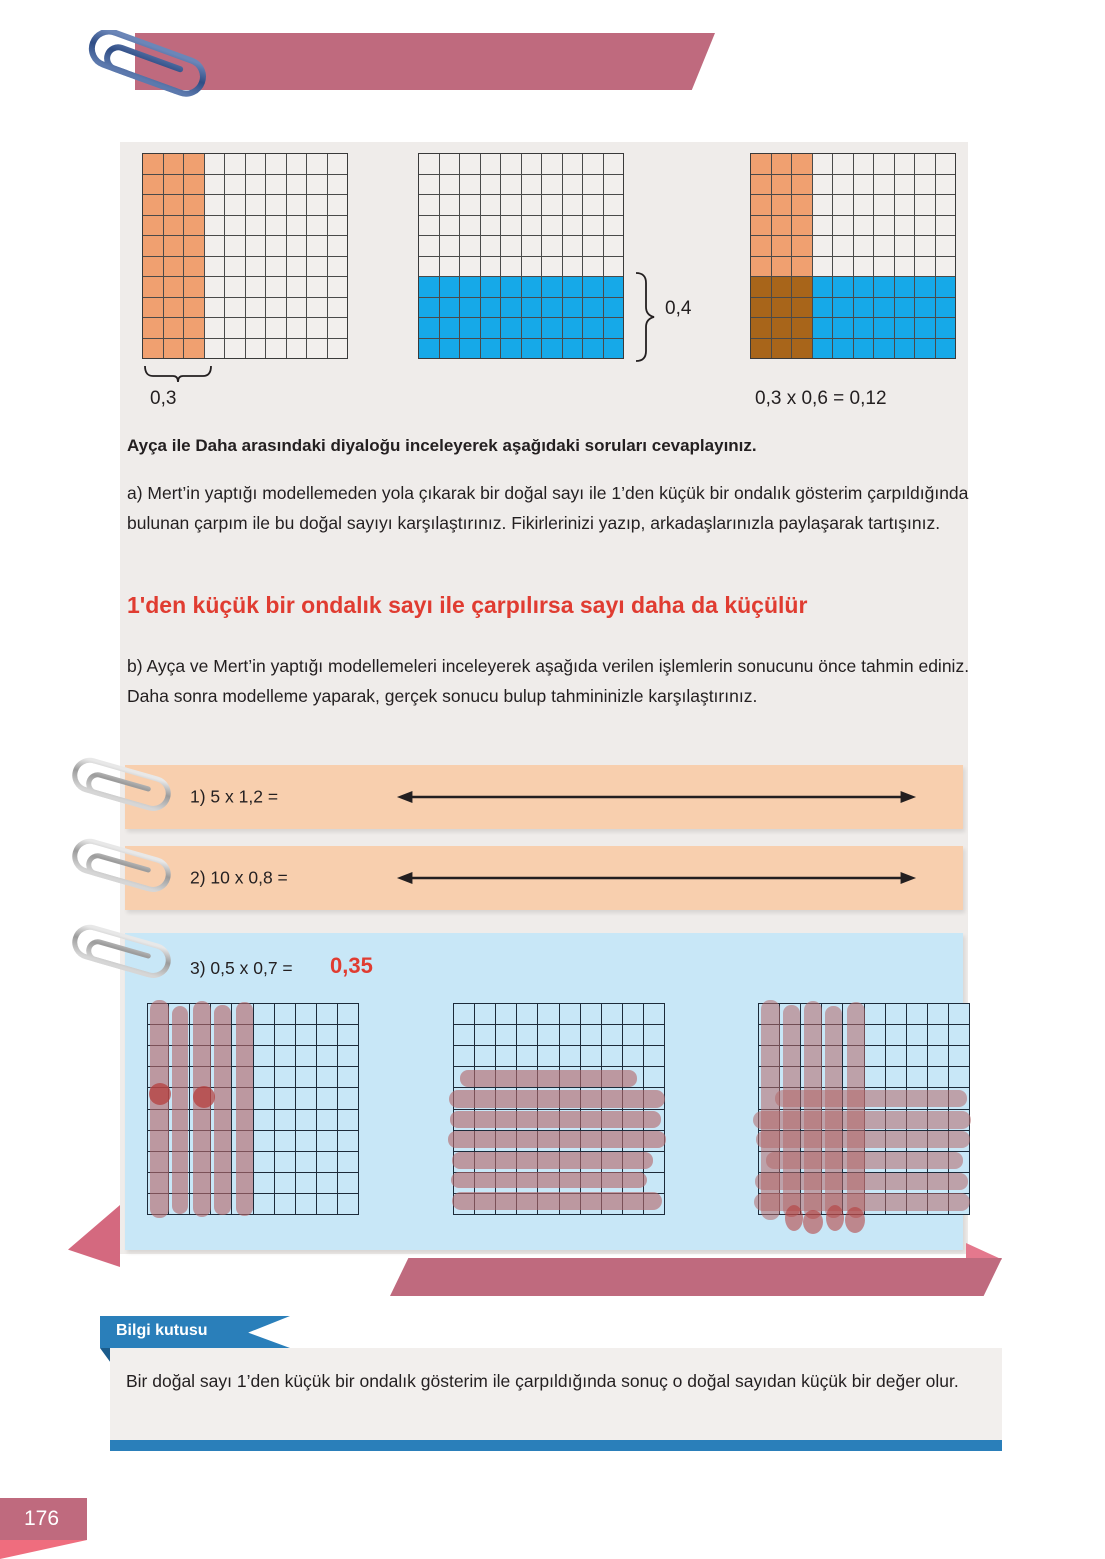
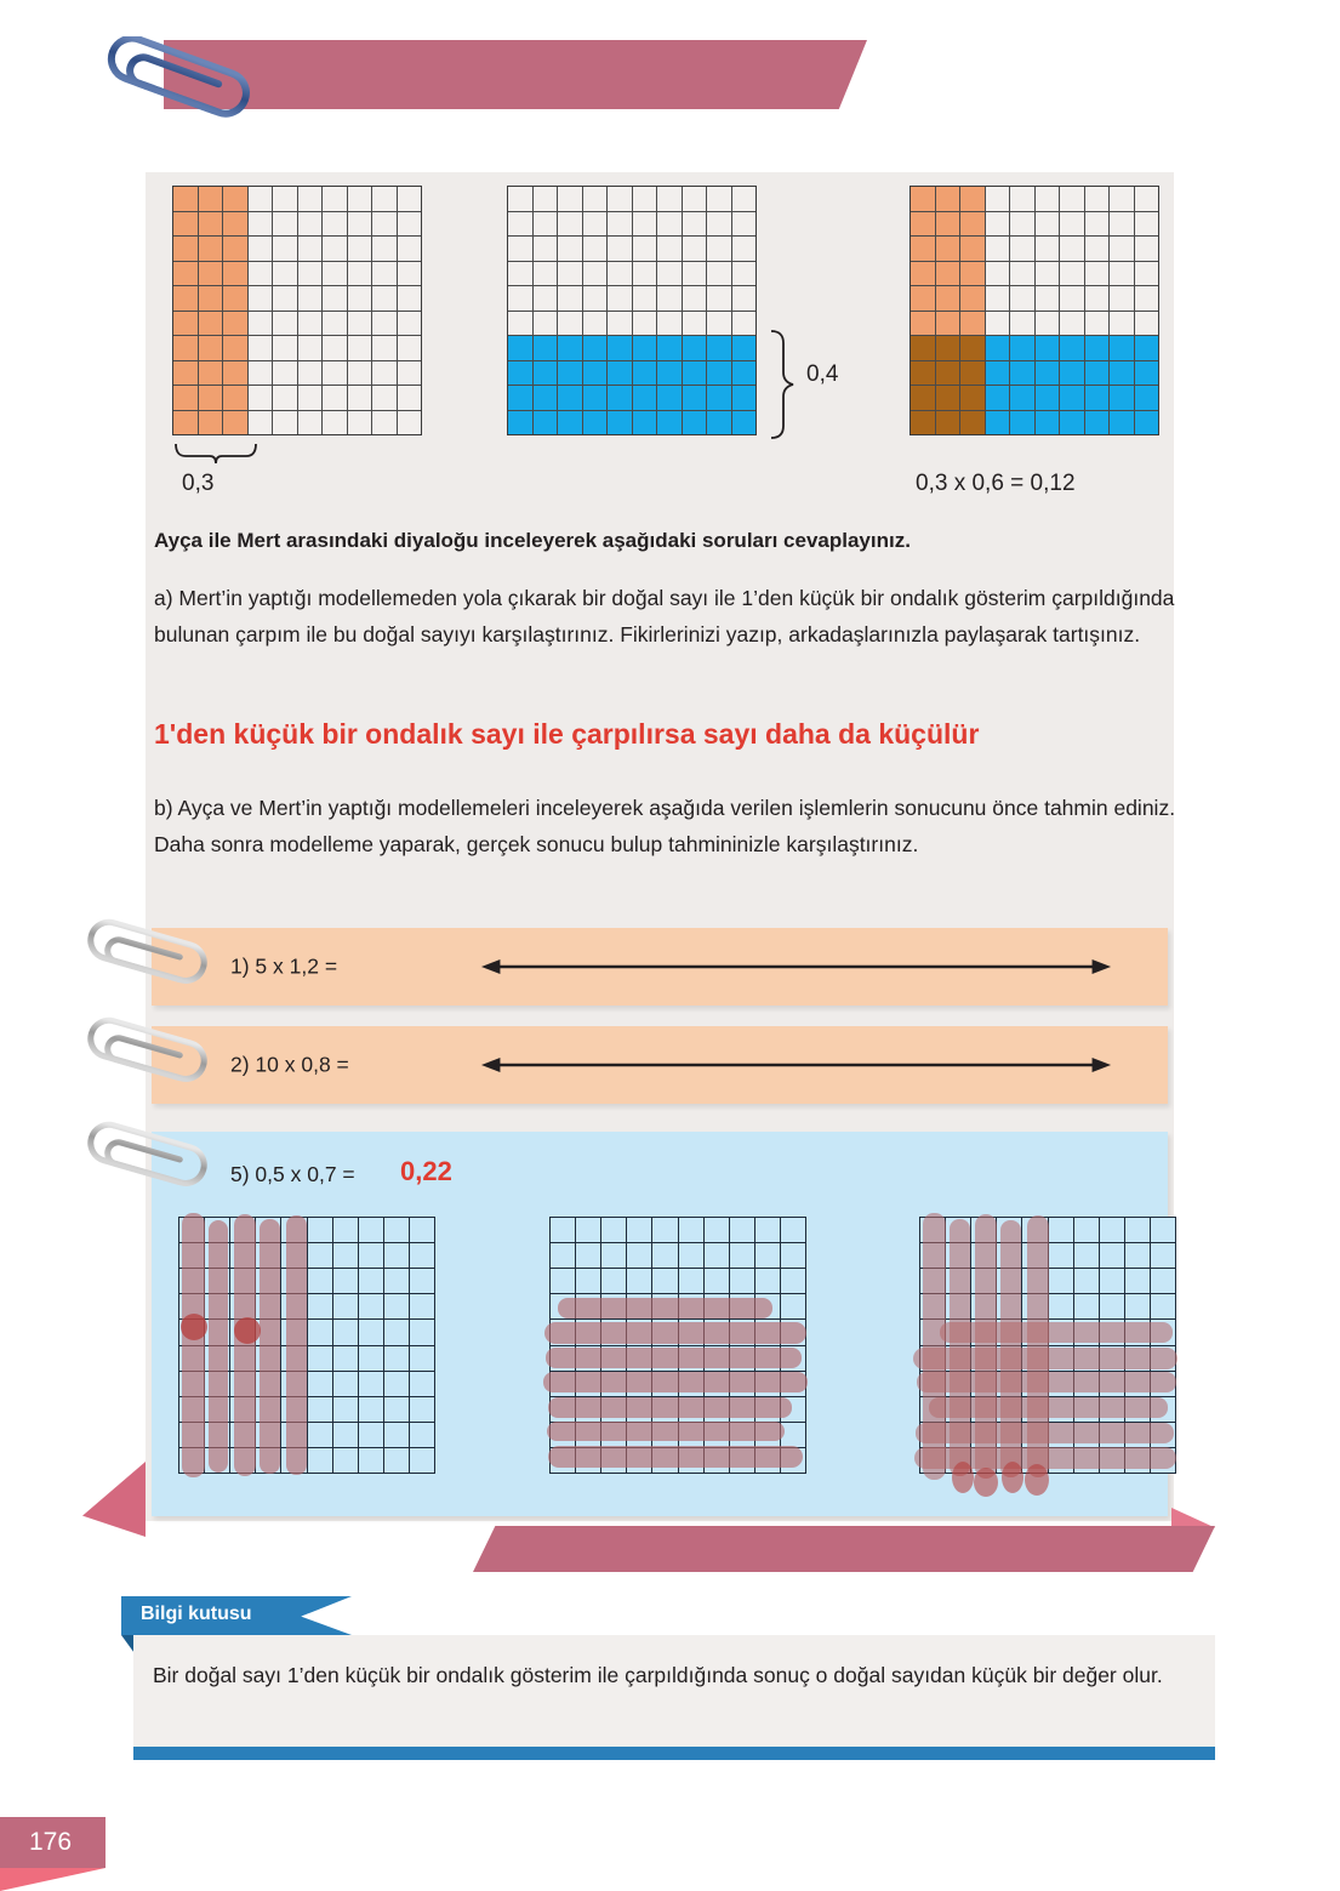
  0,3
  0,4
  0,3 x 0,6 = 0,12
- Ayça ile Daha arasındaki diyaloğu inceleyerek aşağıdaki soruları cevaplayınız.
+ Ayça ile Mert arasındaki diyaloğu inceleyerek aşağıdaki soruları cevaplayınız.
  a) Mert’in yaptığı modellemeden yola çıkarak bir doğal sayı ile 1’den küçük bir ondalık gösterim çarpıldığında bulunan çarpım ile bu doğal sayıyı karşılaştırınız. Fikirlerinizi yazıp, arkadaşlarınızla paylaşarak tartışınız.
  1'den küçük bir ondalık sayı ile çarpılırsa sayı daha da küçülür
  b) Ayça ve Mert’in yaptığı modellemeleri inceleyerek aşağıda verilen işlemlerin sonucunu önce tahmin ediniz. Daha sonra modelleme yaparak, gerçek sonucu bulup tahmininizle karşılaştırınız.
  1) 5 x 1,2 =
  2) 10 x 0,8 =
- 3) 0,5 x 0,7 =
+ 5) 0,5 x 0,7 =
- 0,35
+ 0,22
  Bilgi kutusu
  Bir doğal sayı 1’den küçük bir ondalık gösterim ile çarpıldığında sonuç o doğal sayıdan küçük bir değer olur.
  176
